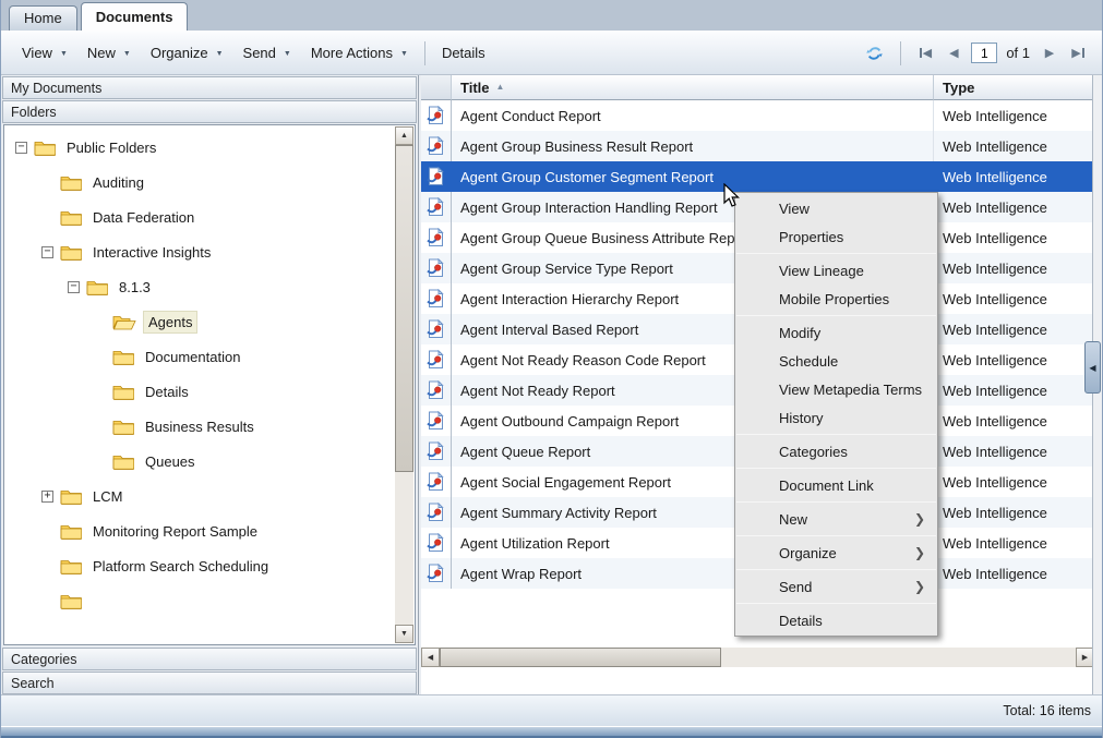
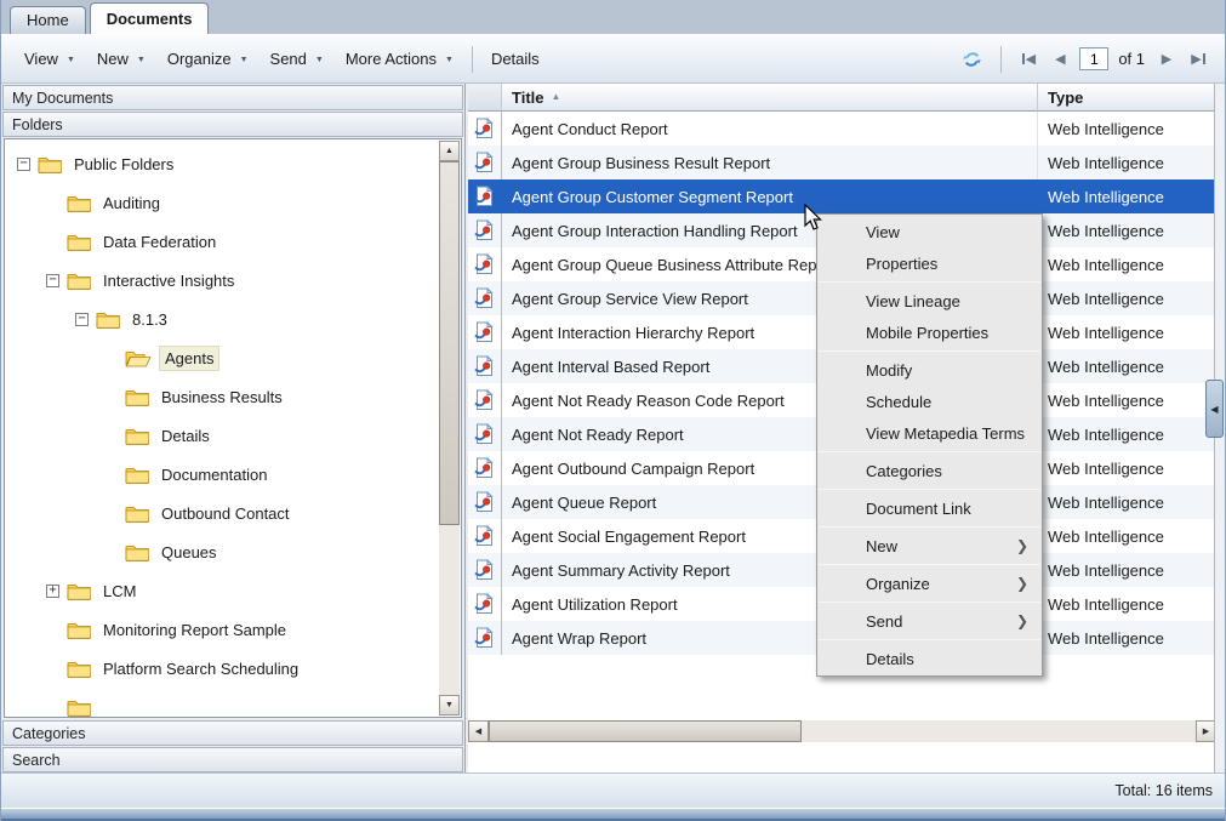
  Home
  Documents
  View
  New
  Organize
  Send
  More Actions
  Details
  ◀
  ◀
  1
  of 1
  ▶
  ▶
  My Documents
  Folders
  −
  Public Folders
  Auditing
  Data Federation
  −
  Interactive Insights
  −
  8.1.3
  Agents
- Documentation
+ Business Results
  Details
- Business Results
+ Documentation
+ Outbound Contact
  Queues
  +
  LCM
  Monitoring Report Sample
  Platform Search Scheduling
  Categories
  Search
  Title
  ▲
  Type
  Agent Conduct Report
  Web Intelligence
  Agent Group Business Result Report
  Web Intelligence
  Agent Group Customer Segment Report
  Web Intelligence
  Agent Group Interaction Handling Report
  Web Intelligence
  Agent Group Queue Business Attribute Rep
  Web Intelligence
- Agent Group Service Type Report
+ Agent Group Service View Report
  Web Intelligence
  Agent Interaction Hierarchy Report
  Web Intelligence
  Agent Interval Based Report
  Web Intelligence
  Agent Not Ready Reason Code Report
  Web Intelligence
  Agent Not Ready Report
  Web Intelligence
  Agent Outbound Campaign Report
  Web Intelligence
  Agent Queue Report
  Web Intelligence
  Agent Social Engagement Report
  Web Intelligence
  Agent Summary Activity Report
  Web Intelligence
  Agent Utilization Report
  Web Intelligence
  Agent Wrap Report
  Web Intelligence
  ◀
  Total: 16 items
  View
  Properties
  View Lineage
  Mobile Properties
  Modify
  Schedule
  View Metapedia Terms
- History
  Categories
  Document Link
  New
  ❯
  Organize
  ❯
  Send
  ❯
  Details
